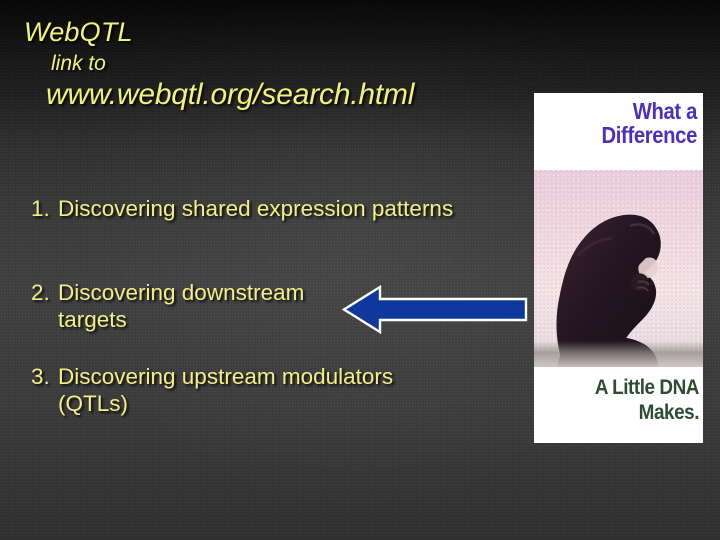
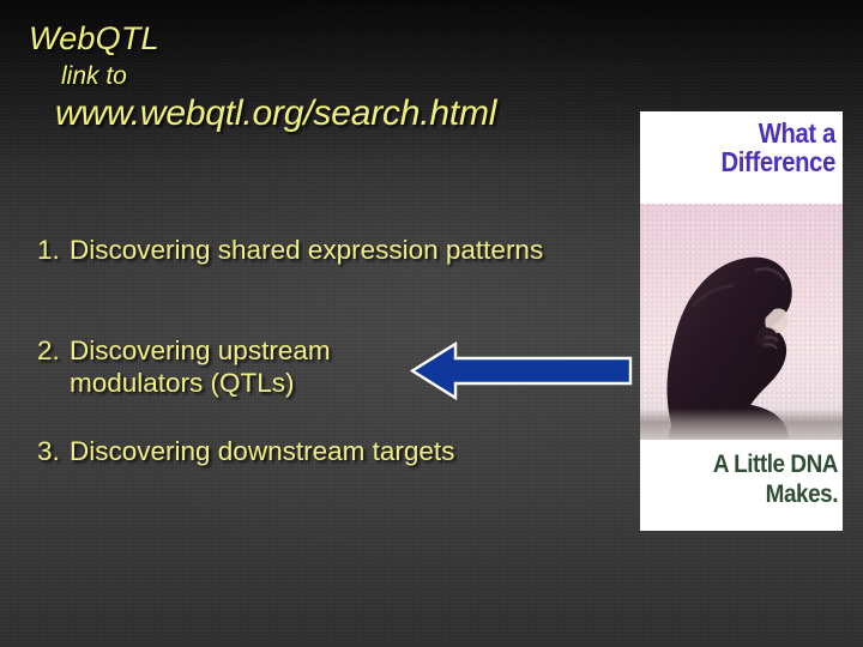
  WebQTL
  link to
  www.webqtl.org/search.html
  1.
  Discovering shared expression patterns
  2.
- Discovering downstream targets
+ Discovering upstream modulators (QTLs)
  3.
- Discovering upstream modulators (QTLs)
+ Discovering downstream targets
  What a Difference
  A Little DNA Makes.
